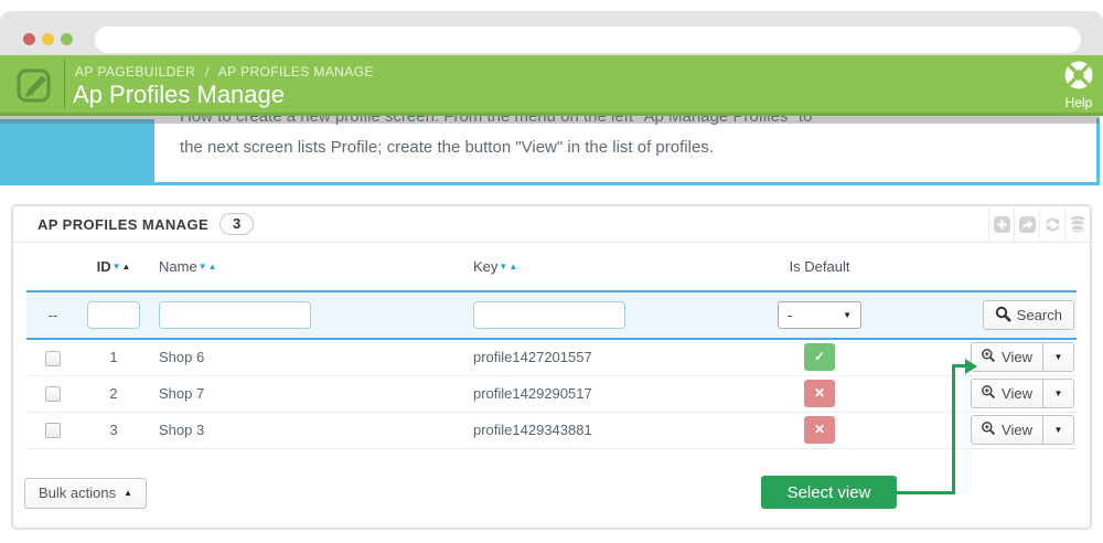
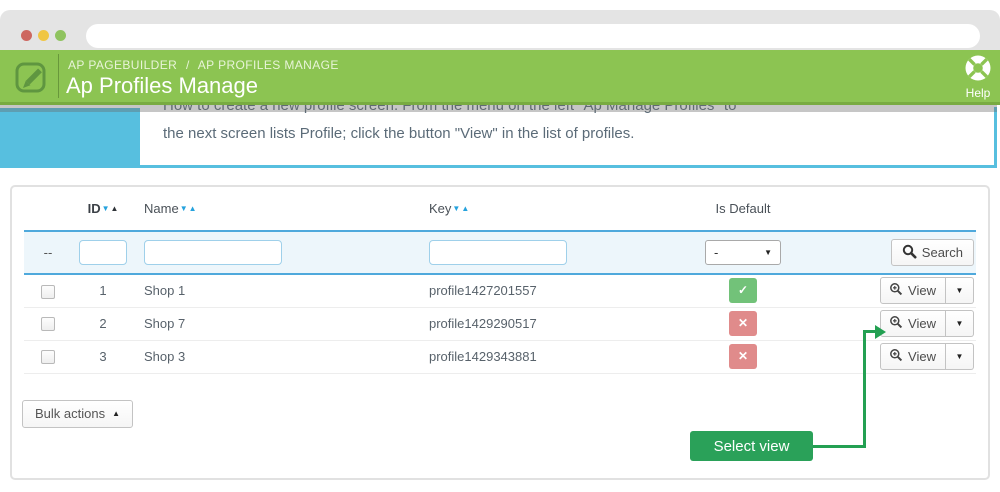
  How to create a new profile screen. From the menu on the left "Ap Manage Profiles" to
- the next screen lists Profile; create the button "View" in the list of profiles.
+ the next screen lists Profile; click the button "View" in the list of profiles.
  AP PAGEBUILDER / AP PROFILES MANAGE
  Ap Profiles Manage
  Help
- AP PROFILES MANAGE
- 3
  	ID▼▲	Name▼▲	Key▼▲	Is Default
  --				- ▼	Search
- 	1	Shop 6	profile1427201557	✓	View ▼
+ 	1	Shop 1	profile1427201557	✓	View ▼
  	2	Shop 7	profile1429290517	✕	View ▼
  	3	Shop 3	profile1429343881	✕	View ▼
  Bulk actions
  ▲
  Select view
